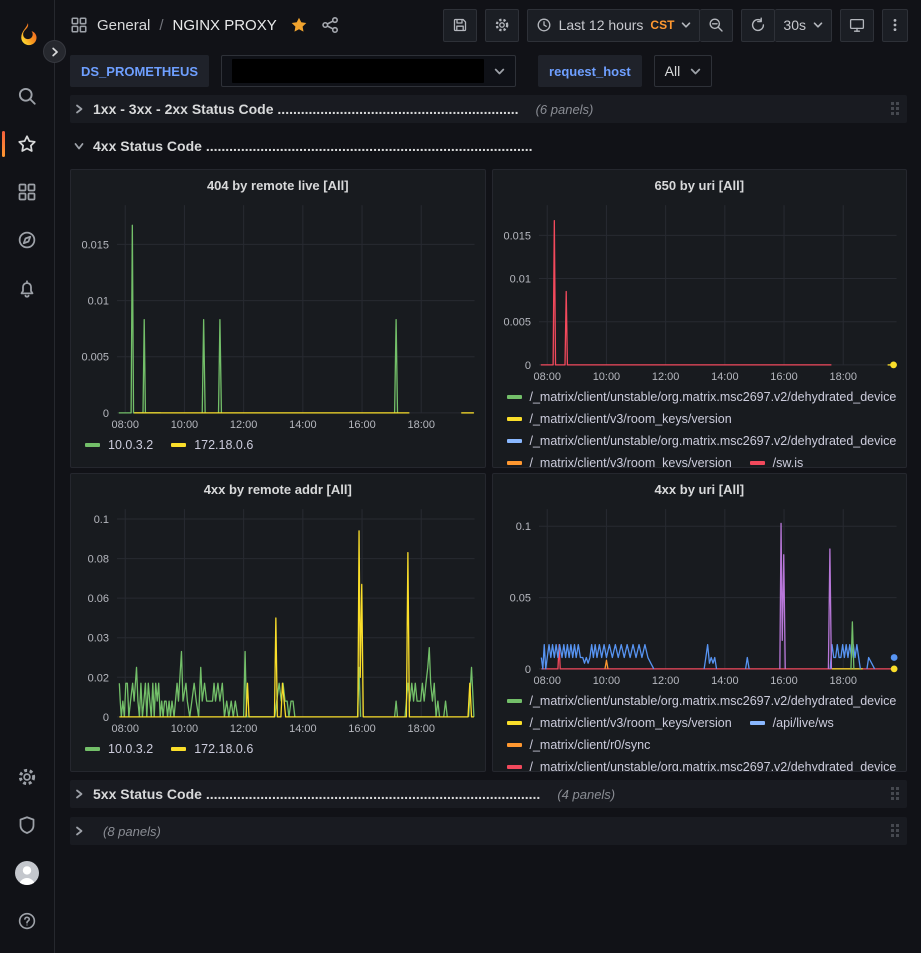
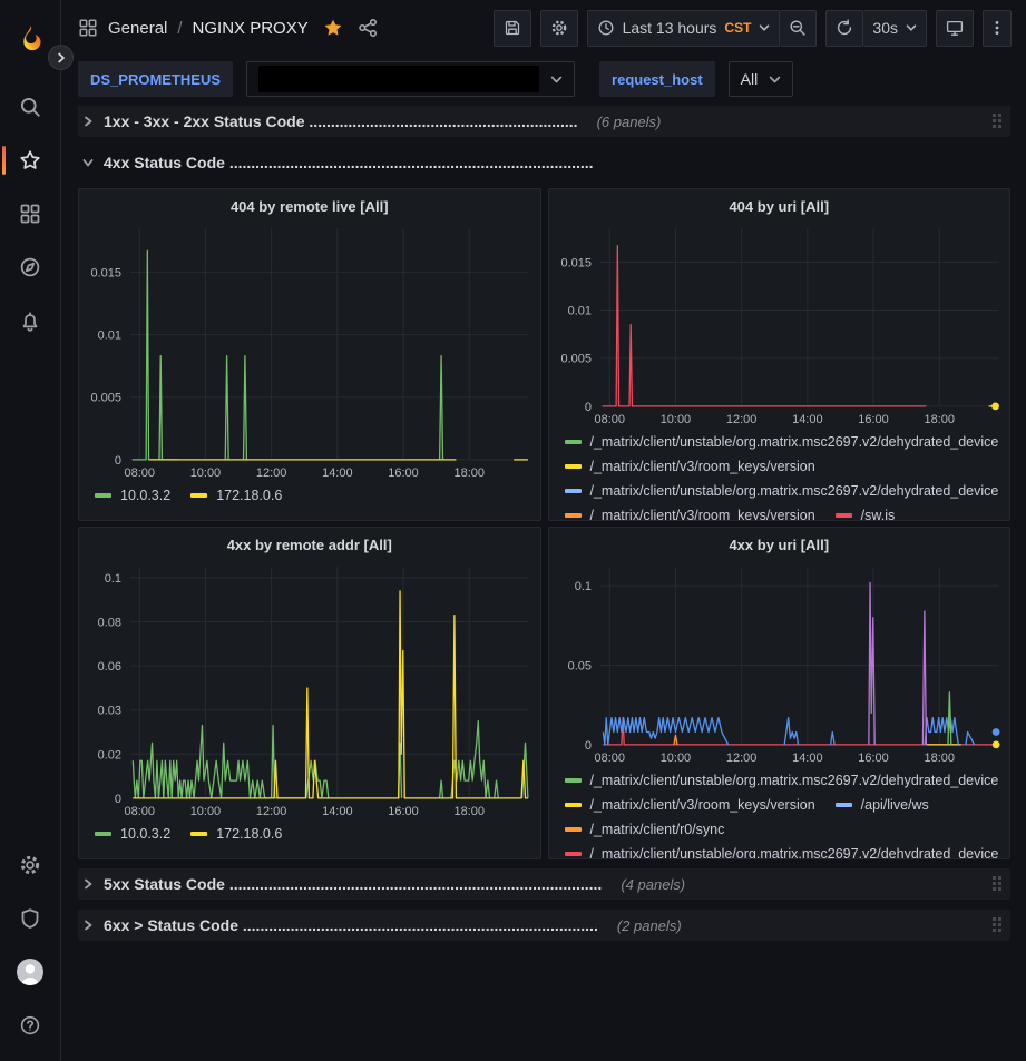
  General
  /
  NGINX PROXY
- Last 12 hours
+ Last 13 hours
  CST
  30s
  DS_PROMETHEUS
  request_host
  All
  1xx - 3xx - 2xx Status Code ..............................................................
  (6 panels)
  4xx Status Code ....................................................................................
  404 by remote live [All]
  0
  0.005
  0.01
  0.015
  08:00
  10:00
  12:00
  14:00
  16:00
  18:00
  10.0.3.2
  172.18.0.6
- 650 by uri [All]
+ 404 by uri [All]
  0
  0.005
  0.01
  0.015
  08:00
  10:00
  12:00
  14:00
  16:00
  18:00
  /_matrix/client/unstable/org.matrix.msc2697.v2/dehydrated_device
  /_matrix/client/v3/room_keys/version
  /_matrix/client/unstable/org.matrix.msc2697.v2/dehydrated_device
  /_matrix/client/v3/room_keys/version
  /sw.js
  4xx by remote addr [All]
  0
  0.02
  0.03
  0.06
  0.08
  0.1
  08:00
  10:00
  12:00
  14:00
  16:00
  18:00
  10.0.3.2
  172.18.0.6
  4xx by uri [All]
  0
  0.05
  0.1
  08:00
  10:00
  12:00
  14:00
  16:00
  18:00
  /_matrix/client/unstable/org.matrix.msc2697.v2/dehydrated_device
  /_matrix/client/v3/room_keys/version
  /api/live/ws
  /_matrix/client/r0/sync
  /_matrix/client/unstable/org.matrix.msc2697.v2/dehydrated_device
  5xx Status Code ......................................................................................
  (4 panels)
+ 6xx > Status Code ..................................................................................
- (8 panels)
+ (2 panels)
